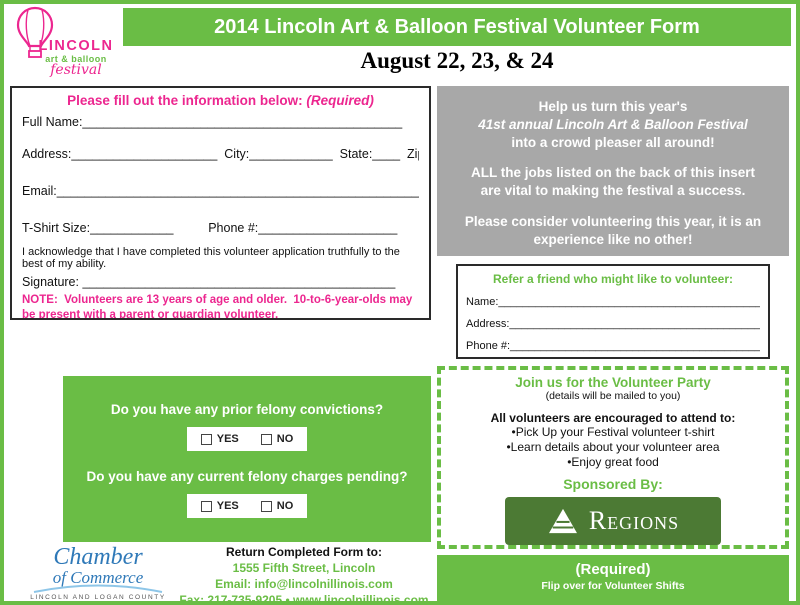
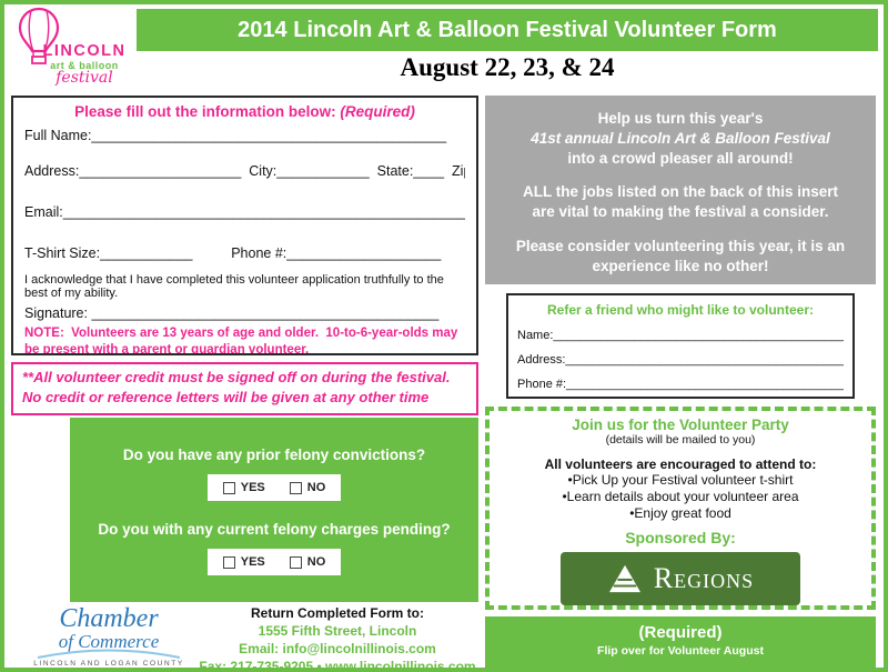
  LINCOLN
  art & balloon
  festival
  2014 Lincoln Art & Balloon Festival Volunteer Form
  August 22, 23, & 24
  Please fill out the information below: (Required)
  Full Name:______________________________________________
  Address:_____________________ City:____________ State:____ Zi
  Email:____________________________________________________
  T-Shirt Size:____________ Phone #:____________________
  I acknowledge that I have completed this volunteer application truthfully to the best of my ability.
  Signature: _____________________________________________
  NOTE: Volunteers are 13 years of age and older. 10-to-6-year-olds may be present with a parent or guardian volunteer.
+ **All volunteer credit must be signed off on during the festival. No credit or reference letters will be given at any other time
  Do you have any prior felony convictions?
  YES
  NO
- Do you have any current felony charges pending?
+ Do you with any current felony charges pending?
  YES
  NO
  Chamber
  of Commerce
  Return Completed Form to:
  1555 Fifth Street, Lincoln
  Email: info@lincolnillinois.com
  Fax: 217-735-9205 • www.lincolnillinois.com
  Help us turn this year's
  41st annual Lincoln Art & Balloon Festival
  into a crowd pleaser all around!
- ALL the jobs listed on the back of this insert are vital to making the festival a success.
+ ALL the jobs listed on the back of this insert are vital to making the festival a consider.
  Please consider volunteering this year, it is an experience like no other!
  Refer a friend who might like to volunteer:
  Name:___________________________________________
  Address:_________________________________________
  Phone #:_________________________________________
  Join us for the Volunteer Party
  (details will be mailed to you)
  All volunteers are encouraged to attend to:
  •Pick Up your Festival volunteer t-shirt
  •Learn details about your volunteer area
  •Enjoy great food
  Sponsored By:
  Regions
  (Required)
- Flip over for Volunteer Shifts
+ Flip over for Volunteer August
